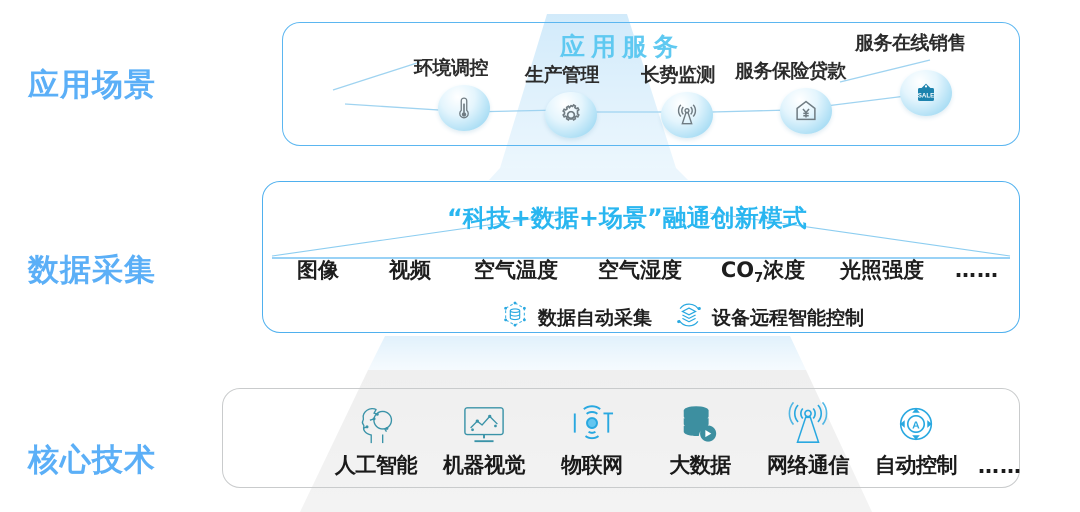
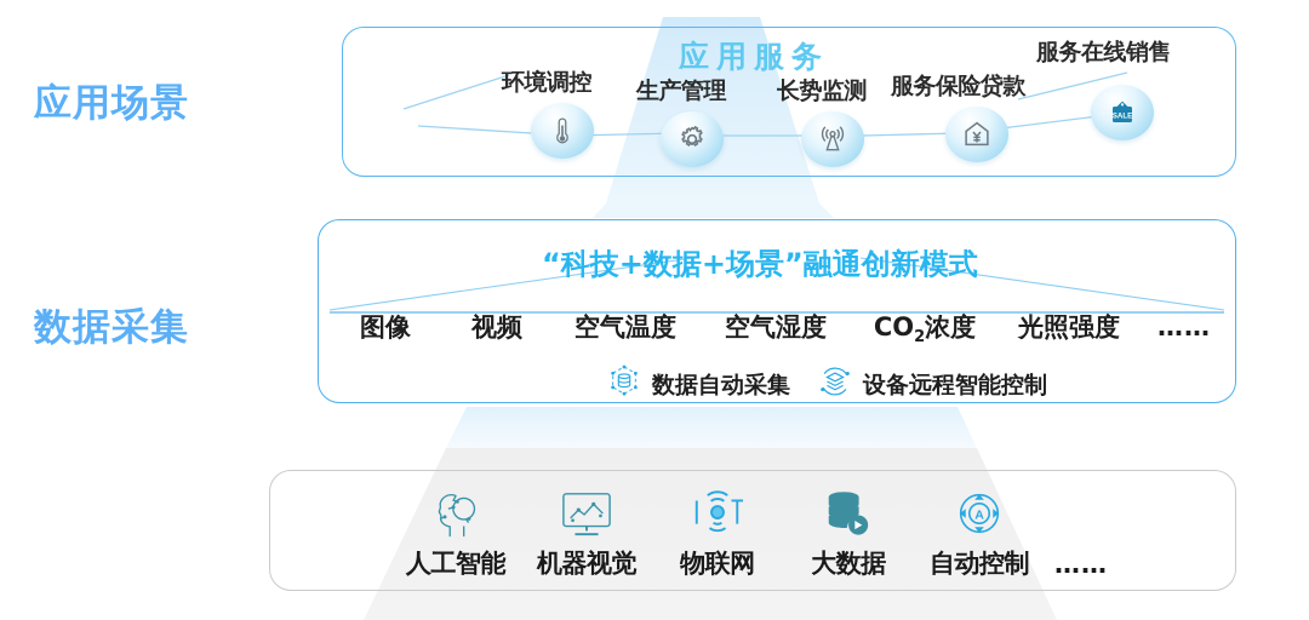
  应用场景
  数据采集
- 核心技术
  应用服务
  环境调控
  生产管理
  长势监测
  服务保险贷款
  服务在线销售
  “科技+数据+场景”融通创新模式
  图像
  视频
  空气温度
  空气湿度
- CO7浓度
+ CO2浓度
  光照强度
  ……
  数据自动采集
  设备远程智能控制
  人工智能
  机器视觉
  物联网
  大数据
- 网络通信
  A
  自动控制
  ……
